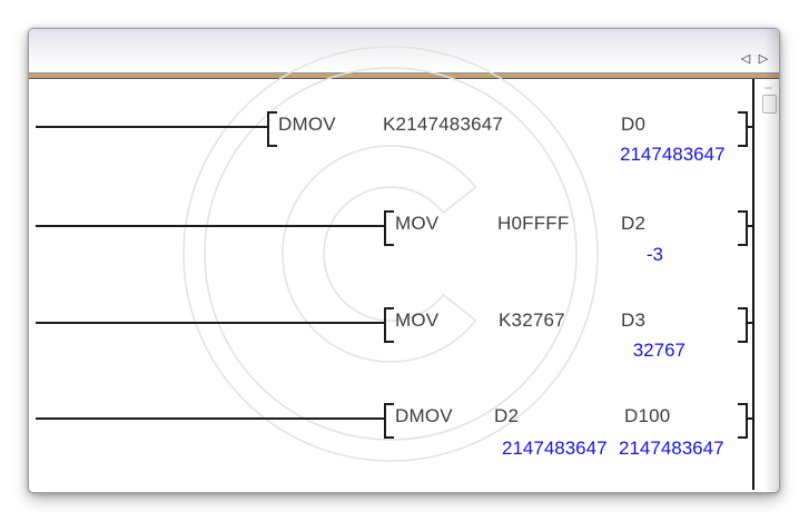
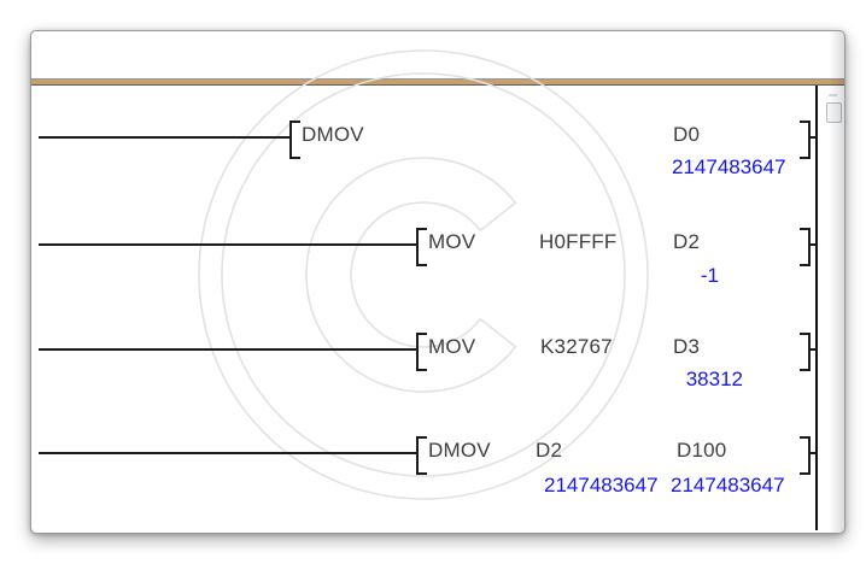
- ◁
- ▷
  DMOV
- K2147483647
  D0
  2147483647
  MOV
  H0FFFF
  D2
- -3
+ -1
  MOV
  K32767
  D3
- 32767
+ 38312
  DMOV
  D2
  D100
  2147483647
  2147483647
